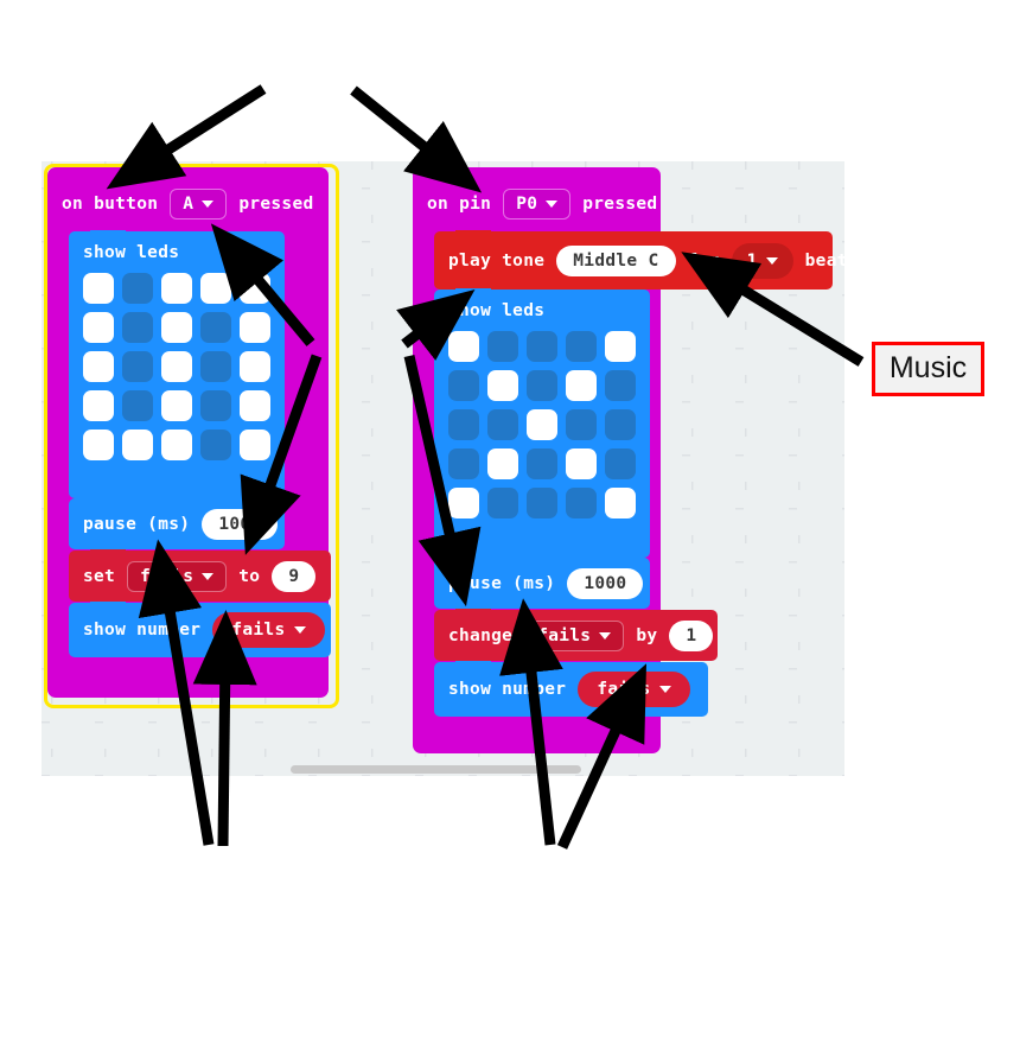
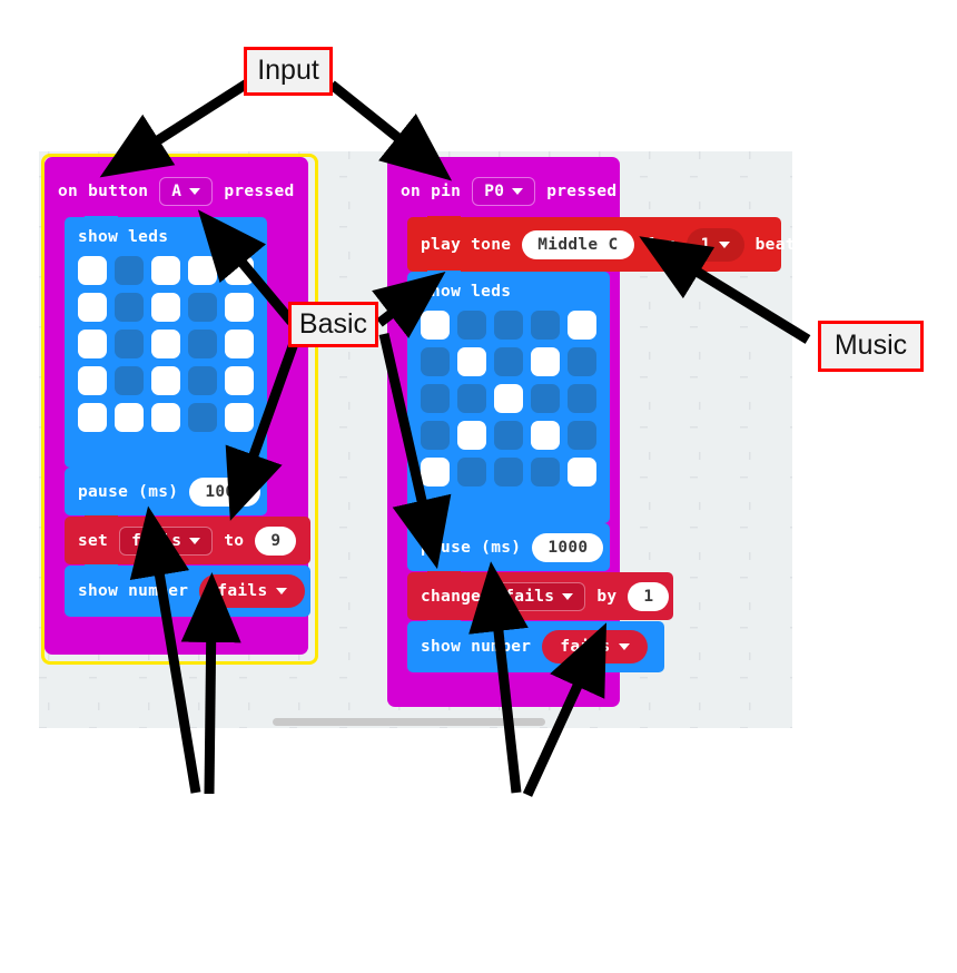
  on button
  A
  pressed
  show leds
  pause (ms)
  1000
  set
  fails
  to
  9
  show numer
  fails
  on pin
  P0
  pressed
  play tone
  Middle C
  for
  1
  beat
  show leds
  pause (ms)
  1000
  change
  fails
  by
  1
  show nuber
  fails
+ Input
+ Basic
  Music
